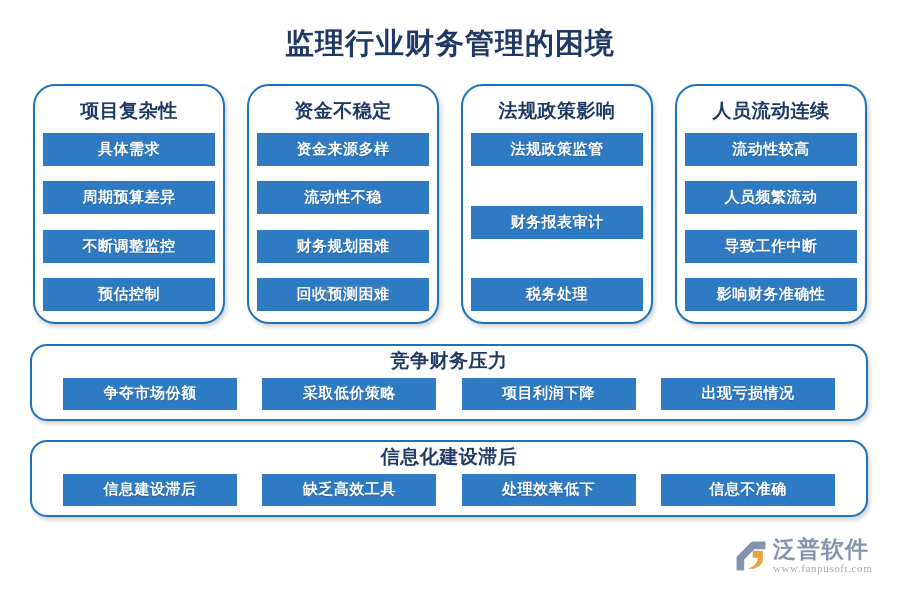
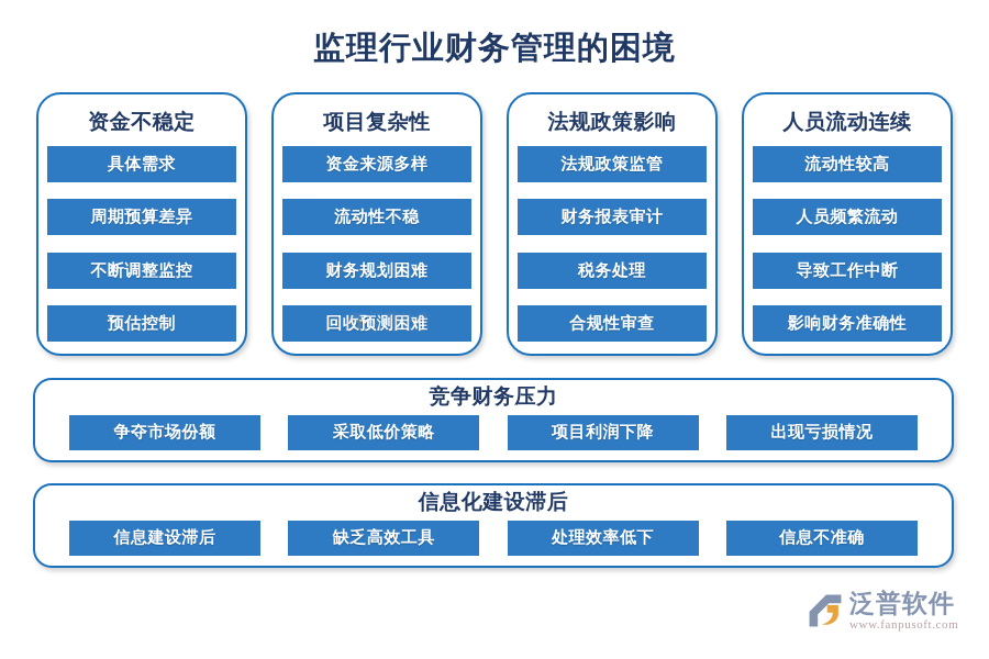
  监理行业财务管理的困境
- 项目复杂性
+ 资金不稳定
  具体需求
  周期预算差异
  不断调整监控
  预估控制
- 资金不稳定
+ 项目复杂性
  资金来源多样
  流动性不稳
  财务规划困难
  回收预测困难
  法规政策影响
  法规政策监管
  财务报表审计
  税务处理
+ 合规性审查
  人员流动连续
  流动性较高
  人员频繁流动
  导致工作中断
  影响财务准确性
  竞争财务压力
  争夺市场份额
  采取低价策略
  项目利润下降
  出现亏损情况
  信息化建设滞后
  信息建设滞后
  缺乏高效工具
  处理效率低下
  信息不准确
  泛普软件
  泛普软件
  www.fanpusoft.com
